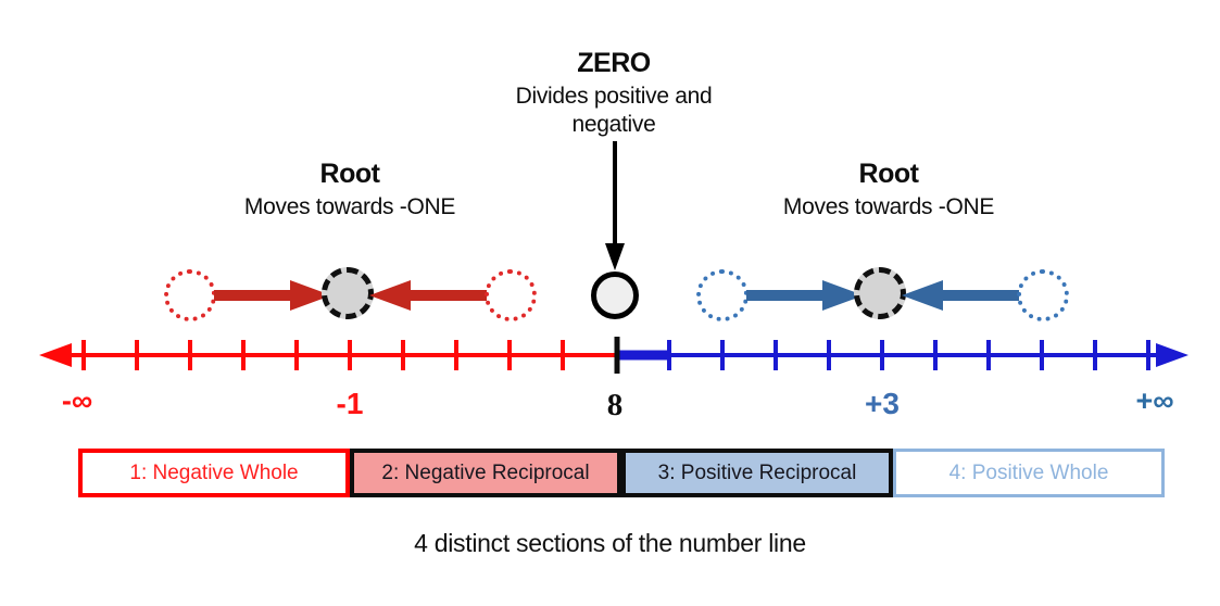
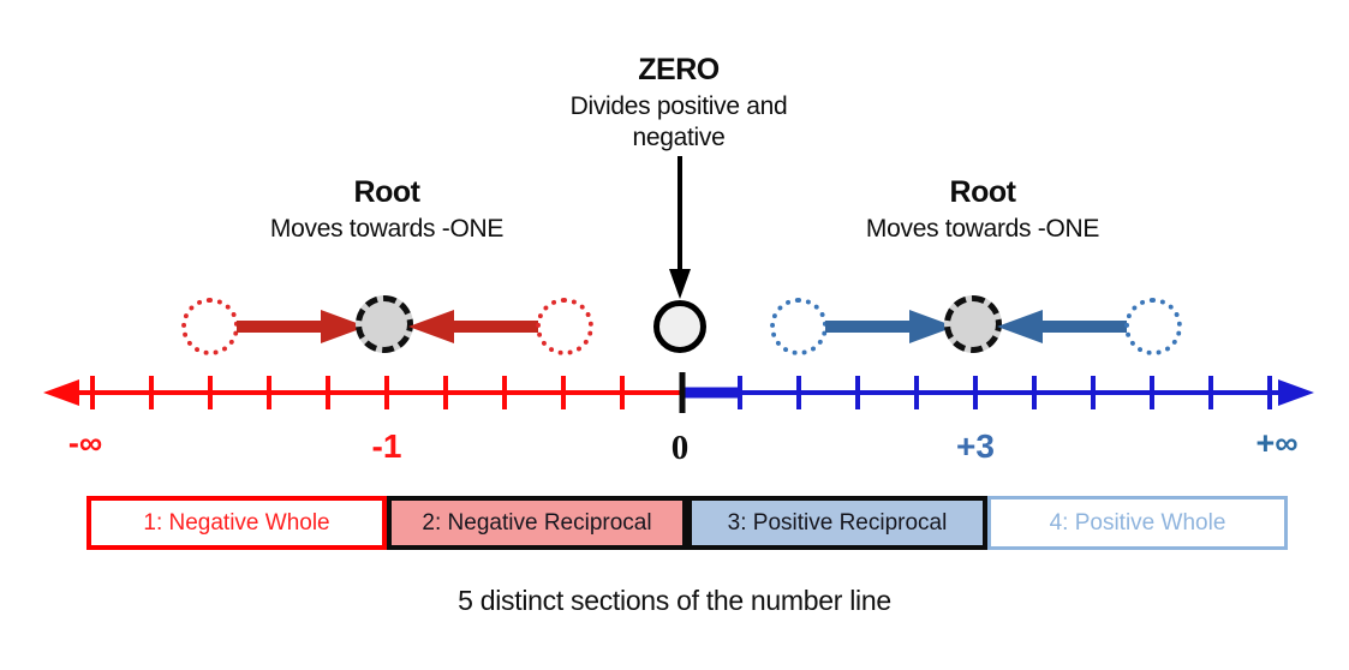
  ZERO
  Divides positive and negative
  Root
  Moves towards -ONE
  Root
  Moves towards -ONE
  -∞
  -1
- 8
+ 0
  +3
  +∞
  1: Negative Whole
  2: Negative Reciprocal
  3: Positive Reciprocal
  4: Positive Whole
- 4 distinct sections of the number line
+ 5 distinct sections of the number line
